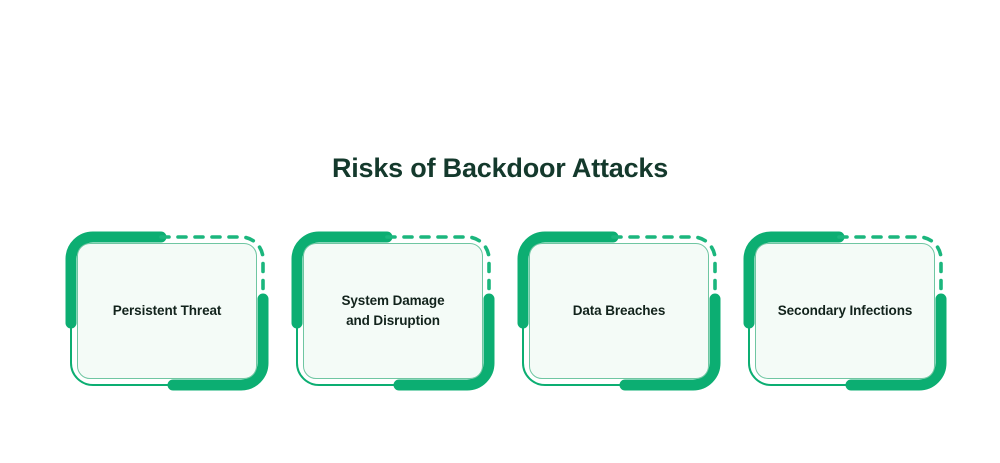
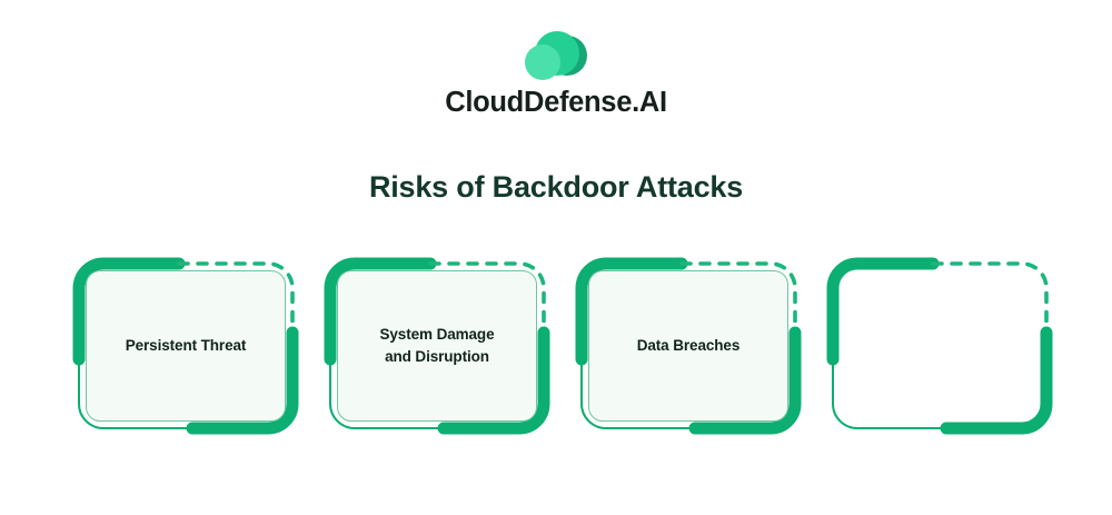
+ CloudDefense.AI
  Risks of Backdoor Attacks
  Persistent Threat
  System Damage
  and Disruption
  Data Breaches
- Secondary Infections
